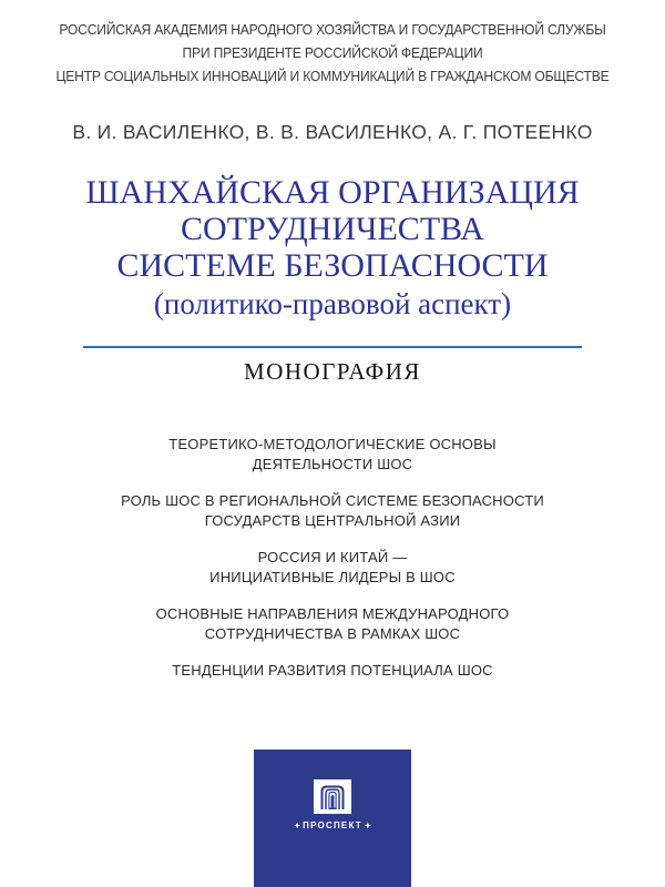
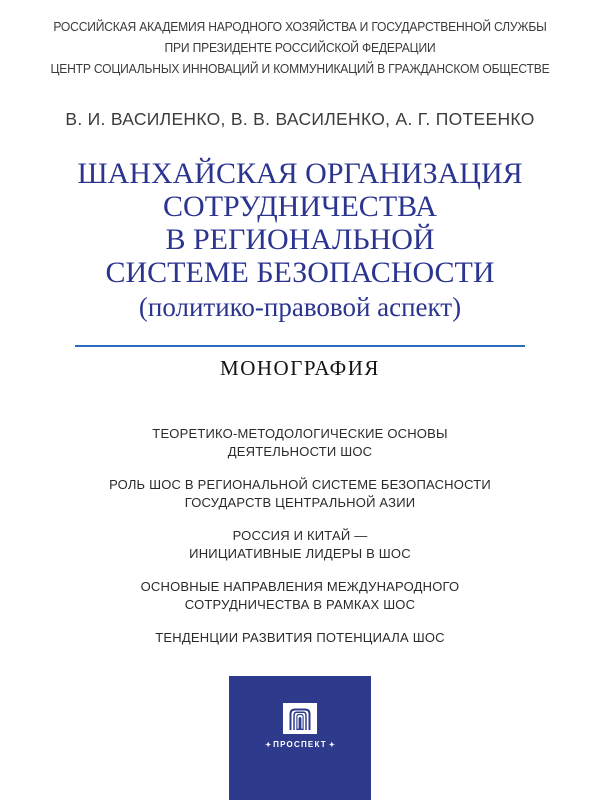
  РОССИЙСКАЯ АКАДЕМИЯ НАРОДНОГО ХОЗЯЙСТВА И ГОСУДАРСТВЕННОЙ СЛУЖБЫ
  ПРИ ПРЕЗИДЕНТЕ РОССИЙСКОЙ ФЕДЕРАЦИИ
  ЦЕНТР СОЦИАЛЬНЫХ ИННОВАЦИЙ И КОММУНИКАЦИЙ В ГРАЖДАНСКОМ ОБЩЕСТВЕ
  В. И. ВАСИЛЕНКО, В. В. ВАСИЛЕНКО, А. Г. ПОТЕЕНКО
  ШАНХАЙСКАЯ ОРГАНИЗАЦИЯ
  СОТРУДНИЧЕСТВА
+ В РЕГИОНАЛЬНОЙ
  СИСТЕМЕ БЕЗОПАСНОСТИ
  (политико-правовой аспект)
  МОНОГРАФИЯ
  ТЕОРЕТИКО-МЕТОДОЛОГИЧЕСКИЕ ОСНОВЫ
  ДЕЯТЕЛЬНОСТИ ШОС
  РОЛЬ ШОС В РЕГИОНАЛЬНОЙ СИСТЕМЕ БЕЗОПАСНОСТИ
  ГОСУДАРСТВ ЦЕНТРАЛЬНОЙ АЗИИ
  РОССИЯ И КИТАЙ —
  ИНИЦИАТИВНЫЕ ЛИДЕРЫ В ШОС
  ОСНОВНЫЕ НАПРАВЛЕНИЯ МЕЖДУНАРОДНОГО
  СОТРУДНИЧЕСТВА В РАМКАХ ШОС
  ТЕНДЕНЦИИ РАЗВИТИЯ ПОТЕНЦИАЛА ШОС
  ПРОСПЕКТ
